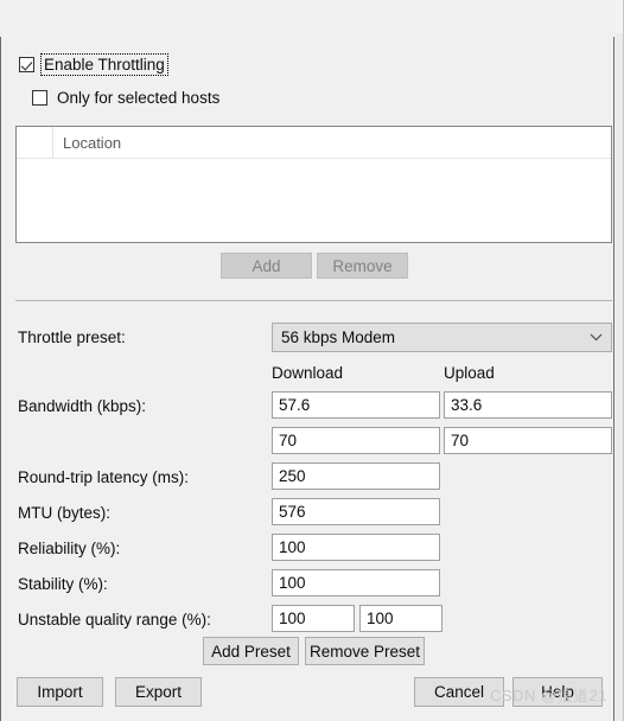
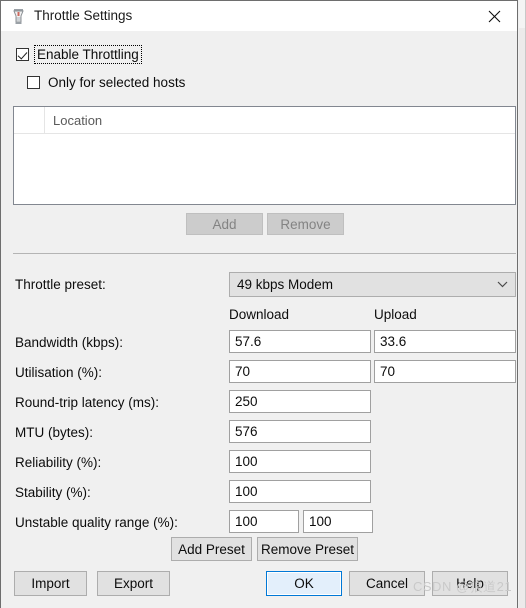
+ Throttle Settings
  Enable Throttling
  Only for selected hosts
  Location
  Add
  Remove
  Throttle preset:
- 56 kbps Modem
+ 49 kbps Modem
  Download
  Upload
  Bandwidth (kbps):
  57.6
  33.6
+ Utilisation (%):
  70
  70
  Round-trip latency (ms):
  250
  MTU (bytes):
  576
  Reliability (%):
  100
  Stability (%):
  100
  Unstable quality range (%):
  100
  100
  Add Preset
  Remove Preset
  Import
  Export
+ OK
  Cancel
  Help
  CSDN @狼道21
